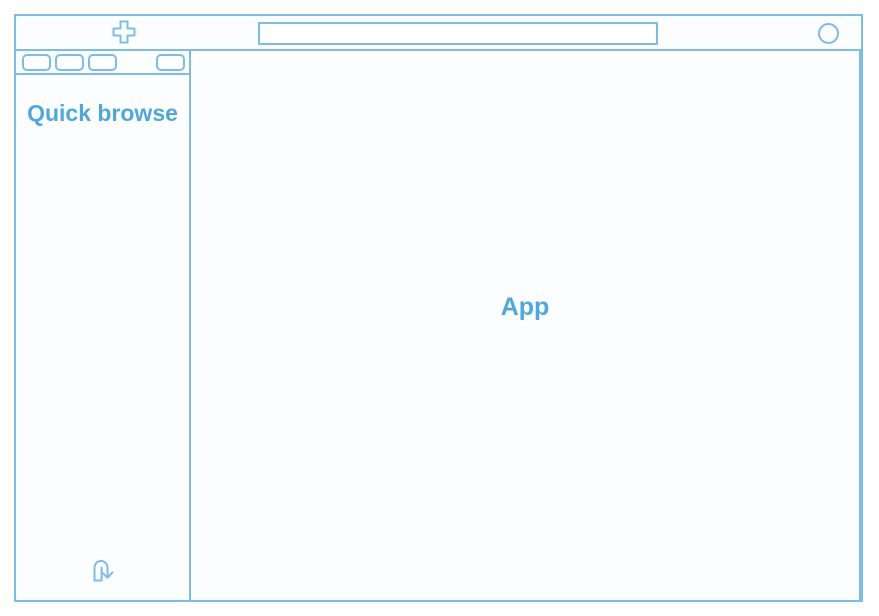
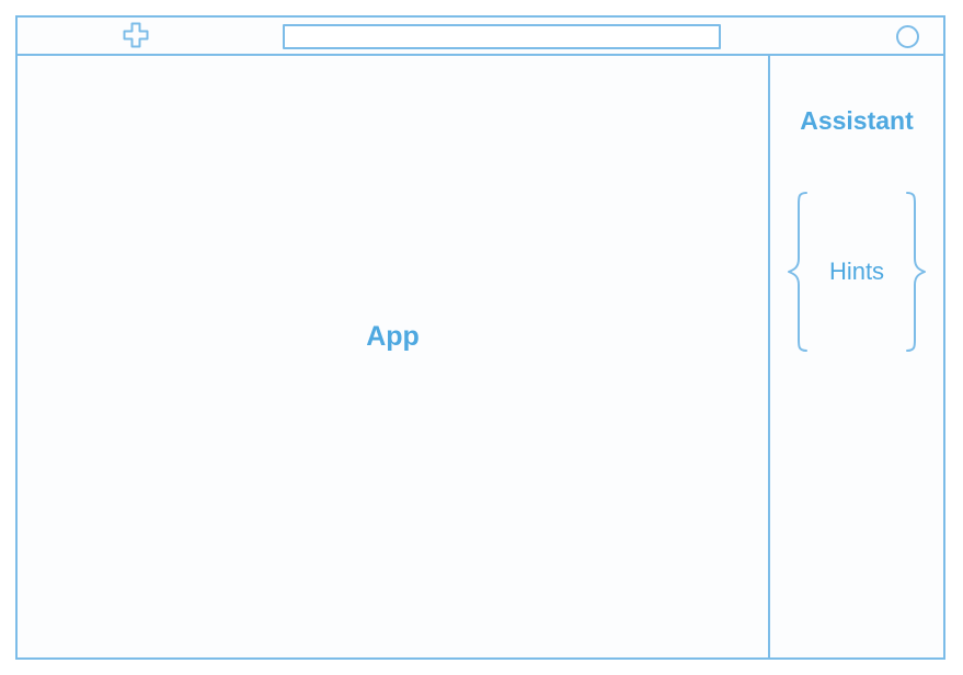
- Quick browse
  App
+ Assistant
+ Hints
